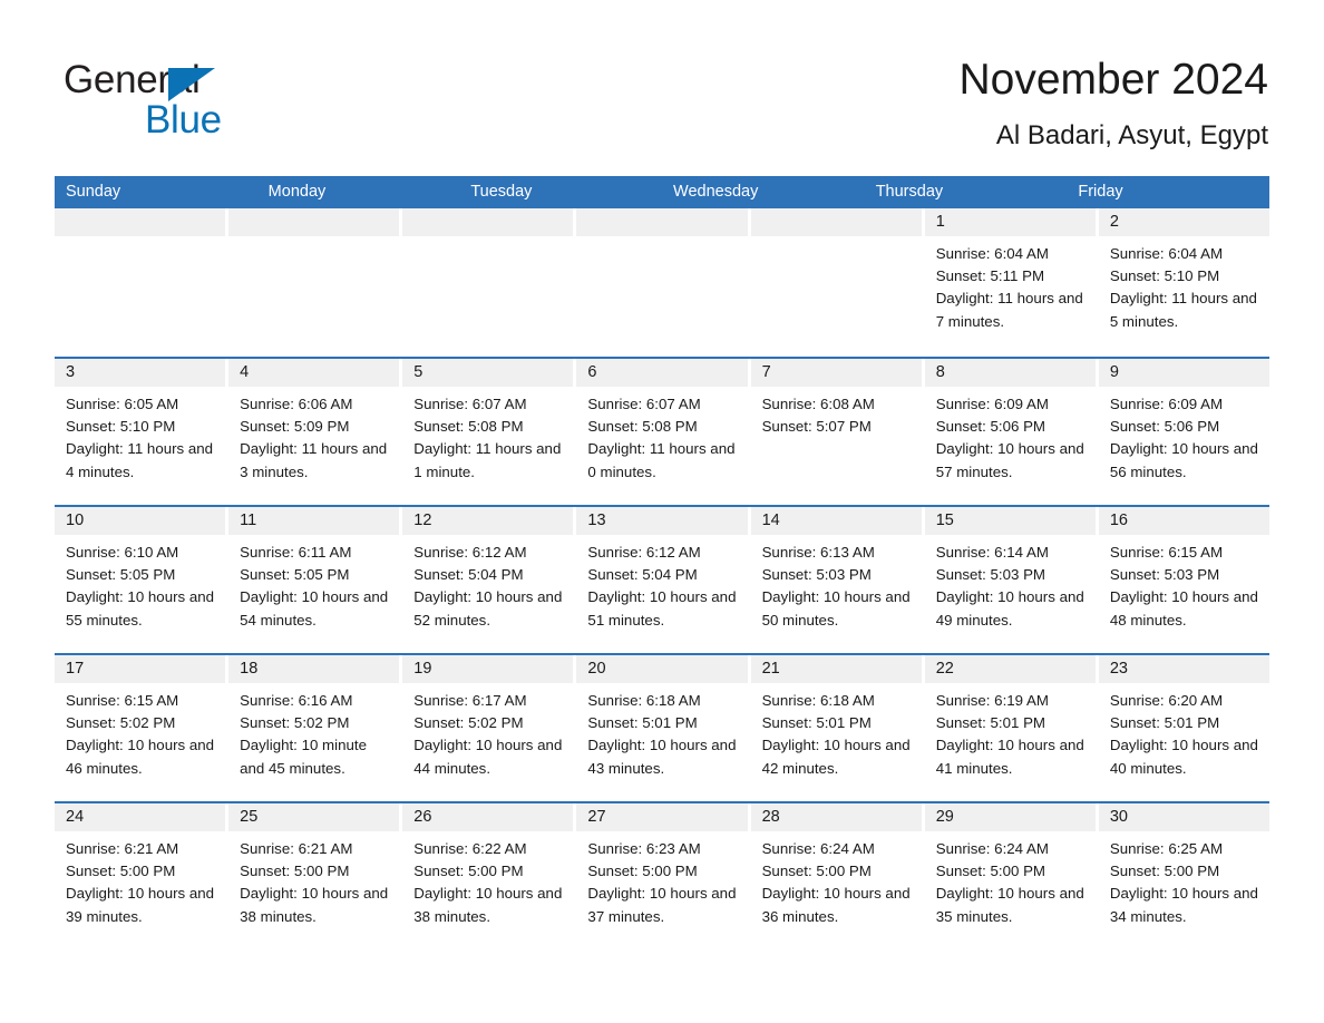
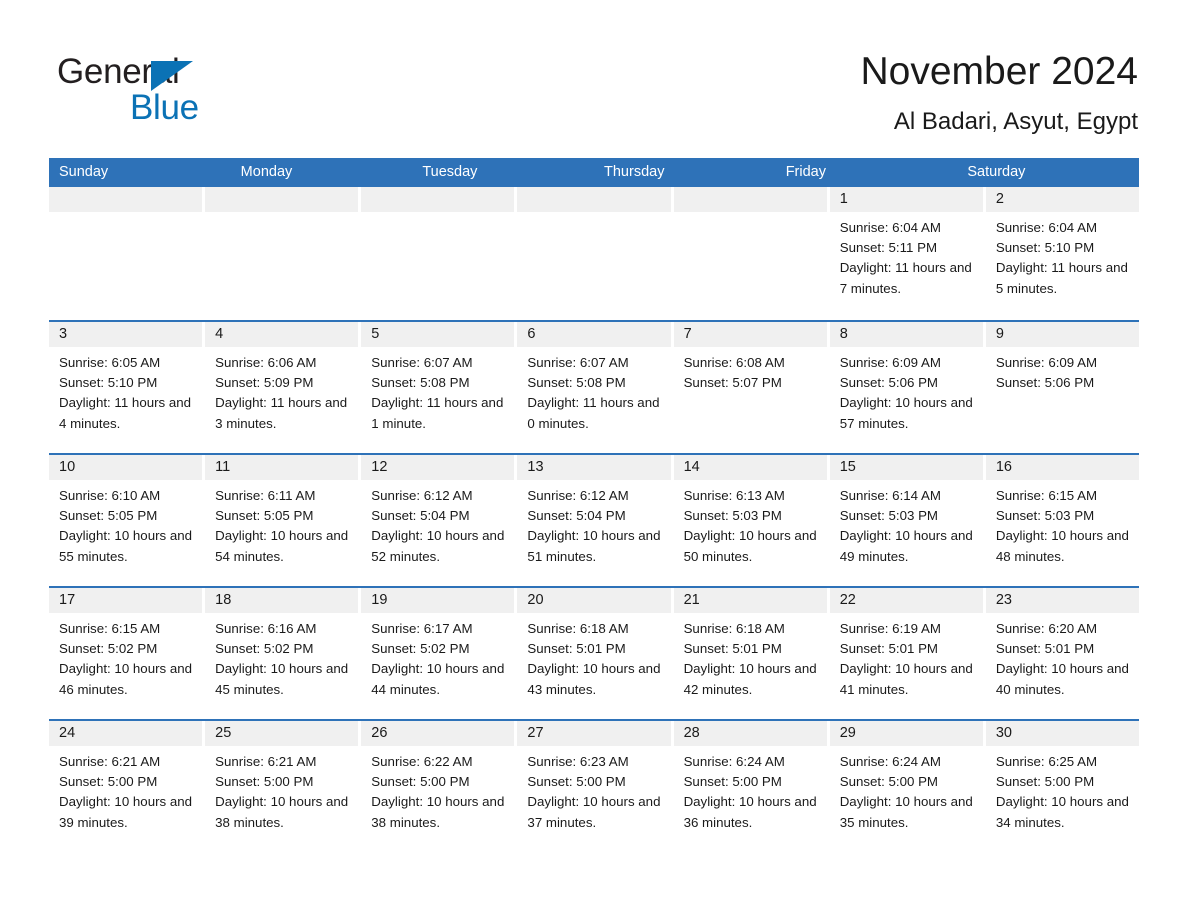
  General
  Blue
  November 2024
  Al Badari, Asyut, Egypt
  Sunday
  Monday
  Tuesday
- Wednesday
  Thursday
  Friday
+ Saturday
  1
  Sunrise: 6:04 AM
  Sunset: 5:11 PM
  Daylight: 11 hours and 7 minutes.
  2
  Sunrise: 6:04 AM
  Sunset: 5:10 PM
  Daylight: 11 hours and 5 minutes.
  3
  Sunrise: 6:05 AM
  Sunset: 5:10 PM
  Daylight: 11 hours and 4 minutes.
  4
  Sunrise: 6:06 AM
  Sunset: 5:09 PM
  Daylight: 11 hours and 3 minutes.
  5
  Sunrise: 6:07 AM
  Sunset: 5:08 PM
  Daylight: 11 hours and 1 minute.
  6
  Sunrise: 6:07 AM
  Sunset: 5:08 PM
  Daylight: 11 hours and 0 minutes.
  7
  Sunrise: 6:08 AM
  Sunset: 5:07 PM
  8
  Sunrise: 6:09 AM
  Sunset: 5:06 PM
  Daylight: 10 hours and 57 minutes.
  9
  Sunrise: 6:09 AM
  Sunset: 5:06 PM
- Daylight: 10 hours and 56 minutes.
  10
  Sunrise: 6:10 AM
  Sunset: 5:05 PM
  Daylight: 10 hours and 55 minutes.
  11
  Sunrise: 6:11 AM
  Sunset: 5:05 PM
  Daylight: 10 hours and 54 minutes.
  12
  Sunrise: 6:12 AM
  Sunset: 5:04 PM
  Daylight: 10 hours and 52 minutes.
  13
  Sunrise: 6:12 AM
  Sunset: 5:04 PM
  Daylight: 10 hours and 51 minutes.
  14
  Sunrise: 6:13 AM
  Sunset: 5:03 PM
  Daylight: 10 hours and 50 minutes.
  15
  Sunrise: 6:14 AM
  Sunset: 5:03 PM
  Daylight: 10 hours and 49 minutes.
  16
  Sunrise: 6:15 AM
  Sunset: 5:03 PM
  Daylight: 10 hours and 48 minutes.
  17
  Sunrise: 6:15 AM
  Sunset: 5:02 PM
  Daylight: 10 hours and 46 minutes.
  18
  Sunrise: 6:16 AM
  Sunset: 5:02 PM
- Daylight: 10 minute and 45 minutes.
+ Daylight: 10 hours and 45 minutes.
  19
  Sunrise: 6:17 AM
  Sunset: 5:02 PM
  Daylight: 10 hours and 44 minutes.
  20
  Sunrise: 6:18 AM
  Sunset: 5:01 PM
  Daylight: 10 hours and 43 minutes.
  21
  Sunrise: 6:18 AM
  Sunset: 5:01 PM
  Daylight: 10 hours and 42 minutes.
  22
  Sunrise: 6:19 AM
  Sunset: 5:01 PM
  Daylight: 10 hours and 41 minutes.
  23
  Sunrise: 6:20 AM
  Sunset: 5:01 PM
  Daylight: 10 hours and 40 minutes.
  24
  Sunrise: 6:21 AM
  Sunset: 5:00 PM
  Daylight: 10 hours and 39 minutes.
  25
  Sunrise: 6:21 AM
  Sunset: 5:00 PM
  Daylight: 10 hours and 38 minutes.
  26
  Sunrise: 6:22 AM
  Sunset: 5:00 PM
  Daylight: 10 hours and 38 minutes.
  27
  Sunrise: 6:23 AM
  Sunset: 5:00 PM
  Daylight: 10 hours and 37 minutes.
  28
  Sunrise: 6:24 AM
  Sunset: 5:00 PM
  Daylight: 10 hours and 36 minutes.
  29
  Sunrise: 6:24 AM
  Sunset: 5:00 PM
  Daylight: 10 hours and 35 minutes.
  30
  Sunrise: 6:25 AM
  Sunset: 5:00 PM
  Daylight: 10 hours and 34 minutes.
